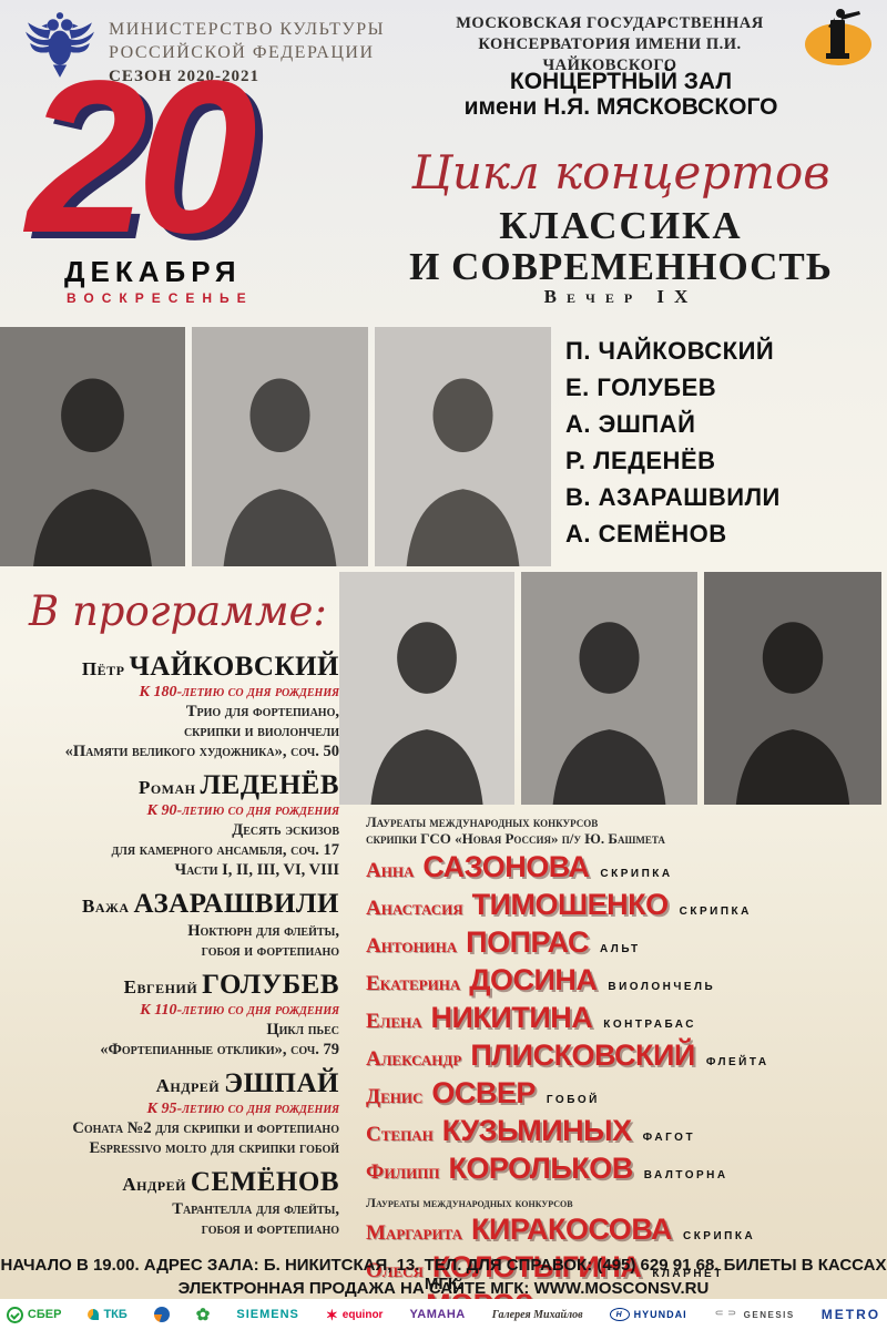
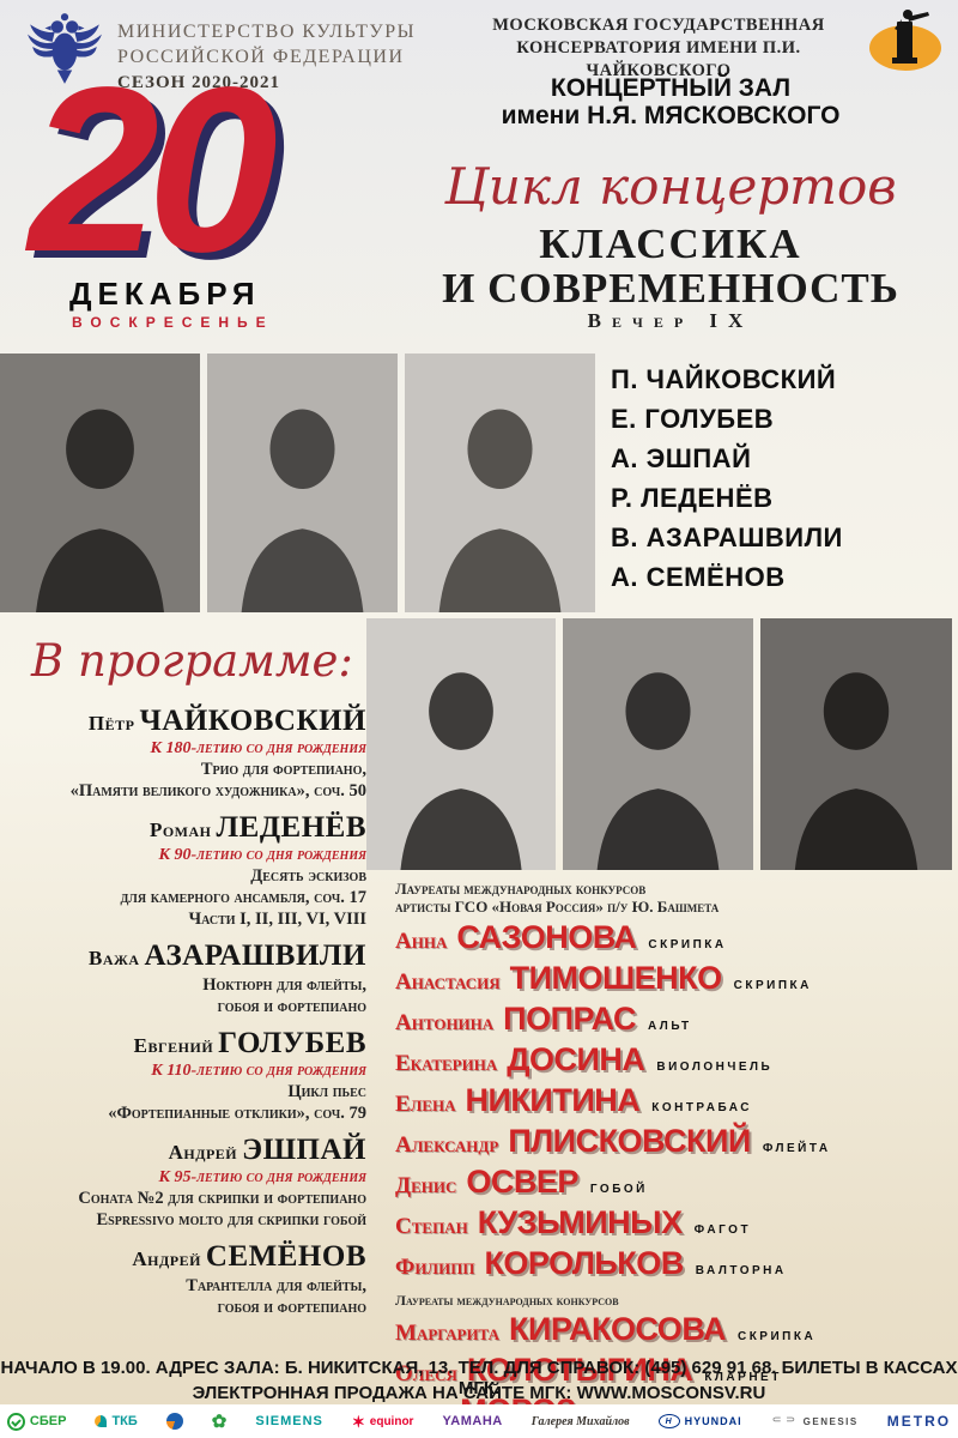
  МИНИСТЕРСТВО КУЛЬТУРЫ
  РОССИЙСКОЙ ФЕДЕРАЦИИ
  СЕЗОН 2020-2021
  МОСКОВСКАЯ ГОСУДАРСТВЕННАЯ
  КОНСЕРВАТОРИЯ ИМЕНИ П.И. ЧАЙКОВСКОГО
  КОНЦЕРТНЫЙ ЗАЛ
  имени Н.Я. МЯСКОВСКОГО
  20
  ДЕКАБРЯ
  ВОСКРЕСЕНЬЕ
  Цикл концертов
  КЛАССИКА
  И СОВРЕМЕННОСТЬ
  Вечер IX
  П. ЧАЙКОВСКИЙ
  Е. ГОЛУБЕВ
  А. ЭШПАЙ
  Р. ЛЕДЕНЁВ
  В. АЗАРАШВИЛИ
  А. СЕМЁНОВ
  В программе:
  Пётр ЧАЙКОВСКИЙ
  К 180-летию со дня рождения
  Трио для фортепиано,
- скрипки и виолончели
  «Памяти великого художника», соч. 50
  Роман ЛЕДЕНЁВ
  К 90-летию со дня рождения
  Десять эскизов
  для камерного ансамбля, соч. 17
  Части I, II, III, VI, VIII
  Важа АЗАРАШВИЛИ
  Ноктюрн для флейты,
  гобоя и фортепиано
  Евгений ГОЛУБЕВ
  К 110-летию со дня рождения
  Цикл пьес
  «Фортепианные отклики», соч. 79
  Андрей ЭШПАЙ
  К 95-летию со дня рождения
  Соната №2 для скрипки и фортепиано
  Espressivo molto для скрипки гобой
  Андрей СЕМЁНОВ
  Тарантелла для флейты,
  гобоя и фортепиано
  Лауреаты международных конкурсов
- скрипки ГСО «Новая Россия» п/у Ю. Башмета
+ артисты ГСО «Новая Россия» п/у Ю. Башмета
  Анна
  САЗОНОВА
  СКРИПКА
  Анастасия
  ТИМОШЕНКО
  СКРИПКА
  Антонина
  ПОПРАС
  АЛЬТ
  Екатерина
  ДОСИНА
  ВИОЛОНЧЕЛЬ
  Елена
  НИКИТИНА
  КОНТРАБАС
  Александр
  ПЛИСКОВСКИЙ
  ФЛЕЙТА
  Денис
  ОСВЕР
  ГОБОЙ
  Степан
  КУЗЬМИНЫХ
  ФАГОТ
  Филипп
  КОРОЛЬКОВ
  ВАЛТОРНА
  Лауреаты международных конкурсов
  Маргарита
  КИРАКОСОВА
  СКРИПКА
  Олеся
  КОЛОТЫГИНА
  КЛАРНЕТ
  НАЧАЛО В 19.00. АДРЕС ЗАЛА: Б. НИКИТСКАЯ, 13. ТЕЛ. ДЛЯ СПРАВОК: (495) 629 91 68. БИЛЕТЫ В КАССАХ МГК.
  ЭЛЕКТРОННАЯ ПРОДАЖА НА САЙТЕ МГК: WWW.MOSCONSV.RU
  СБЕР
  ТКБ
  ✿
  SIEMENS
  ✶
  equinor
  YAMAHA
  Галерея Михайлов
  HYUNDAI
  ⸦⸧
  GENESIS
  METRO
